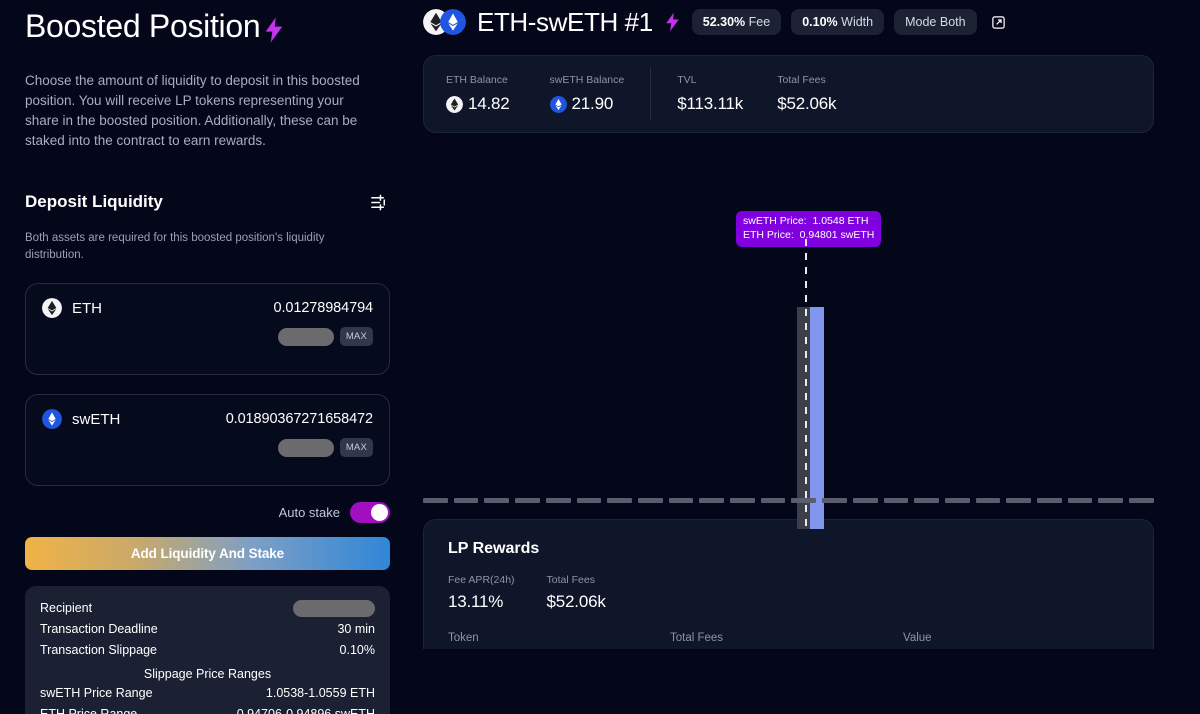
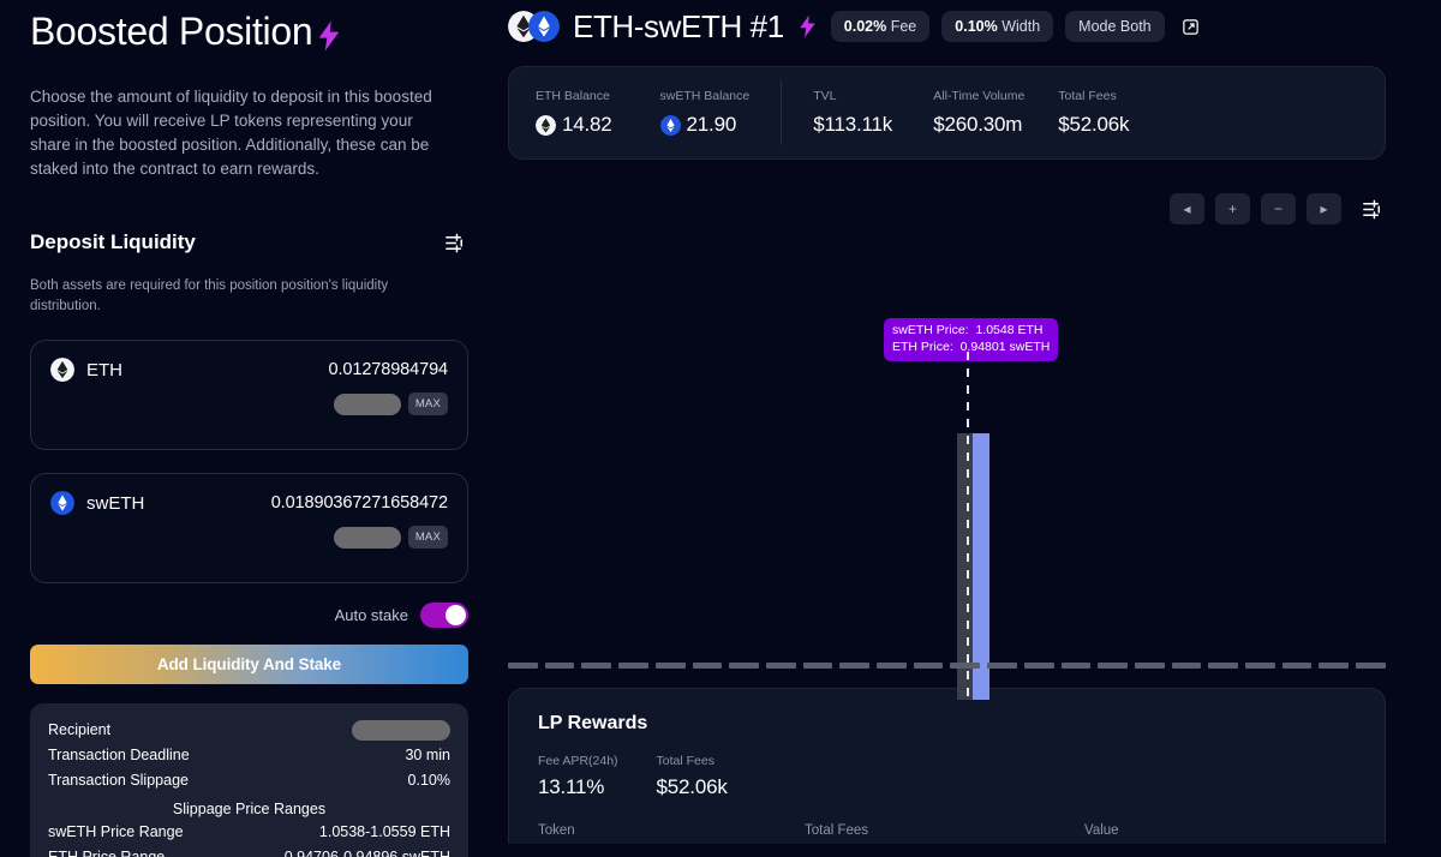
  Boosted Position
  Choose the amount of liquidity to deposit in this boosted position. You will receive LP tokens representing your share in the boosted position. Additionally, these can be staked into the contract to earn rewards.
  Deposit Liquidity
- Both assets are required for this boosted position's liquidity distribution.
+ Both assets are required for this position position's liquidity distribution.
  ETH
  0.01278984794
  MAX
  swETH
  0.01890367271658472
  MAX
  Auto stake
  Add Liquidity And Stake
  Recipient
  Transaction Deadline
  30 min
  Transaction Slippage
  0.10%
  Slippage Price Ranges
  swETH Price Range
  1.0538-1.0559 ETH
  ETH-swETH #1
- 52.30% Fee
+ 0.02% Fee
  0.10% Width
  Mode Both
  ETH Balance
  14.82
  swETH Balance
  21.90
  TVL
  $113.11k
+ All-Time Volume
+ $260.30m
  Total Fees
  $52.06k
+ ◂
+ +
+ −
+ ▸
  swETH Price: 1.0548 ETH
  ETH Price: 0.94801 swETH
  LP Rewards
  Fee APR(24h)
  13.11%
  Total Fees
  $52.06k
  Token
  Total Fees
  Value
